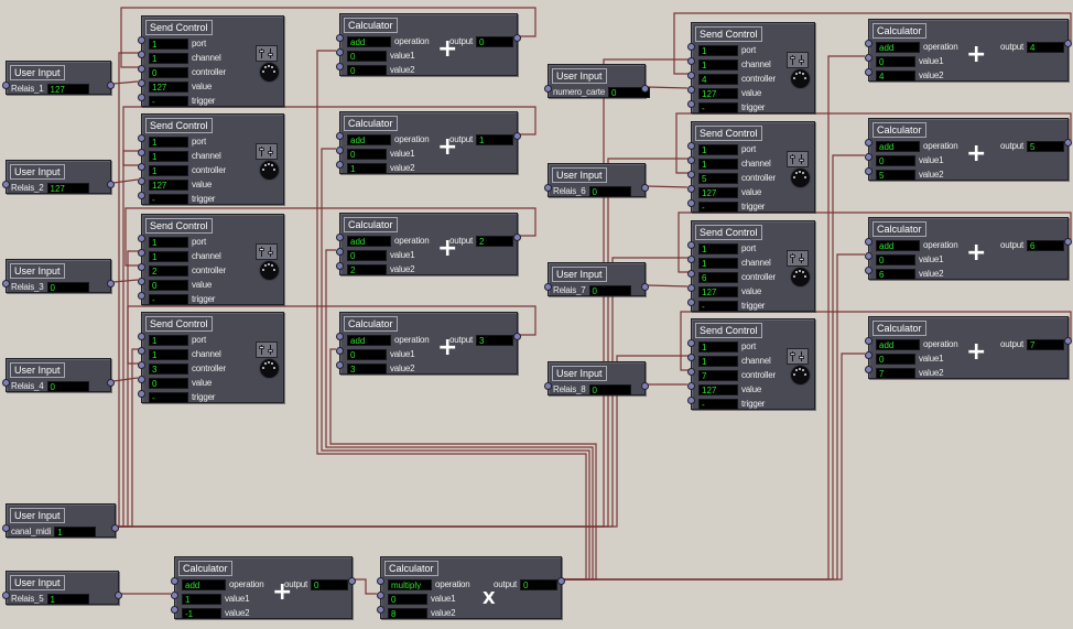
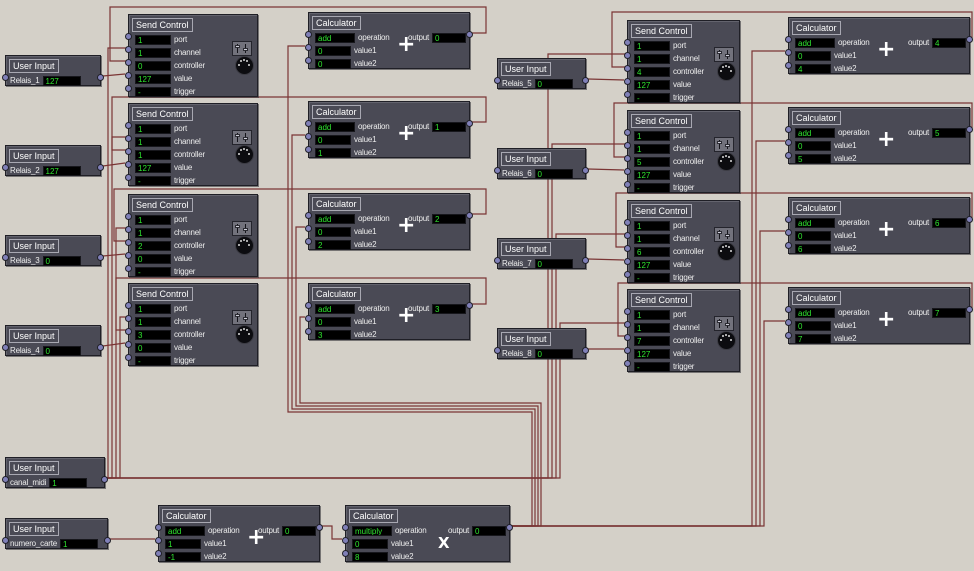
  Send Control
  1
  port
  1
  channel
  0
  controller
  127
  value
  -
  trigger
  Send Control
  1
  port
  1
  channel
  1
  controller
  127
  value
  -
  trigger
  Send Control
  1
  port
  1
  channel
  2
  controller
  0
  value
  -
  trigger
  Send Control
  1
  port
  1
  channel
  3
  controller
  0
  value
  -
  trigger
  Send Control
  1
  port
  1
  channel
  4
  controller
  127
  value
  -
  trigger
  Send Control
  1
  port
  1
  channel
  5
  controller
  127
  value
  -
  trigger
  Send Control
  1
  port
  1
  channel
  6
  controller
  127
  value
  -
  trigger
  Send Control
  1
  port
  1
  channel
  7
  controller
  127
  value
  -
  trigger
  Calculator
  add
  operation
  output
  0
  0
  value1
  0
  value2
  +
  Calculator
  add
  operation
  output
  1
  0
  value1
  1
  value2
  +
  Calculator
  add
  operation
  output
  2
  0
  value1
  2
  value2
  +
  Calculator
  add
  operation
  output
  3
  0
  value1
  3
  value2
  +
  Calculator
  add
  operation
  output
  4
  0
  value1
  4
  value2
  +
  Calculator
  add
  operation
  output
  5
  0
  value1
  5
  value2
  +
  Calculator
  add
  operation
  output
  6
  0
  value1
  6
  value2
  +
  Calculator
  add
  operation
  output
  7
  0
  value1
  7
  value2
  +
  Calculator
  add
  operation
  output
  0
  1
  value1
  -1
  value2
  +
  Calculator
  multiply
  operation
  output
  0
  0
  value1
  8
  value2
  X
  User Input
  Relais_1
  127
  User Input
  Relais_2
  127
  User Input
  Relais_3
  0
  User Input
  Relais_4
  0
  User Input
- numero_carte
+ Relais_5
  0
  User Input
  Relais_6
  0
  User Input
  Relais_7
  0
  User Input
  Relais_8
  0
  User Input
  canal_midi
  1
  User Input
- Relais_5
+ numero_carte
  1
